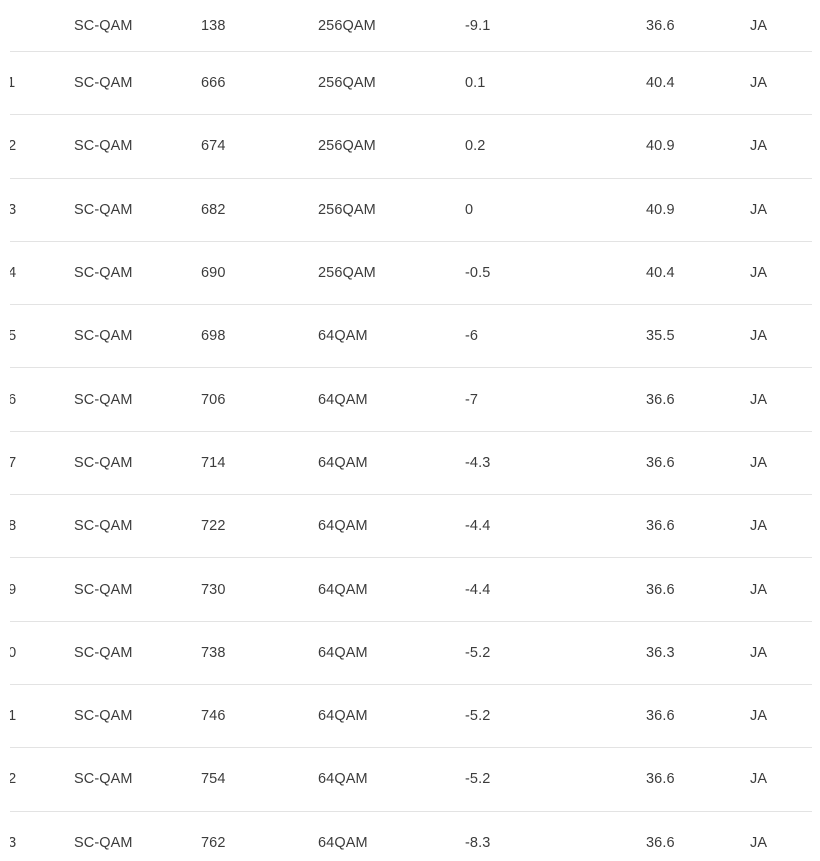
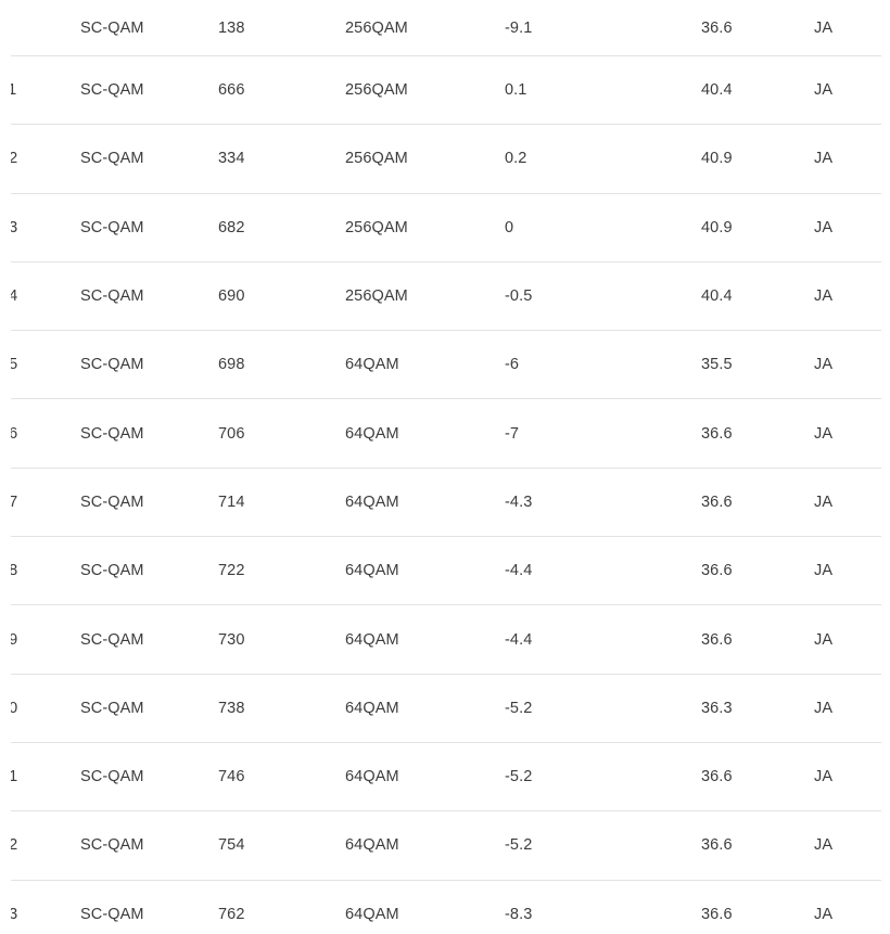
  	SC-QAM	138	256QAM	-9.1	36.6	JA
  1	SC-QAM	666	256QAM	0.1	40.4	JA
- 2	SC-QAM	674	256QAM	0.2	40.9	JA
+ 2	SC-QAM	334	256QAM	0.2	40.9	JA
  3	SC-QAM	682	256QAM	0	40.9	JA
  4	SC-QAM	690	256QAM	-0.5	40.4	JA
  5	SC-QAM	698	64QAM	-6	35.5	JA
  6	SC-QAM	706	64QAM	-7	36.6	JA
  7	SC-QAM	714	64QAM	-4.3	36.6	JA
  8	SC-QAM	722	64QAM	-4.4	36.6	JA
  9	SC-QAM	730	64QAM	-4.4	36.6	JA
  0	SC-QAM	738	64QAM	-5.2	36.3	JA
  1	SC-QAM	746	64QAM	-5.2	36.6	JA
  2	SC-QAM	754	64QAM	-5.2	36.6	JA
  3	SC-QAM	762	64QAM	-8.3	36.6	JA
